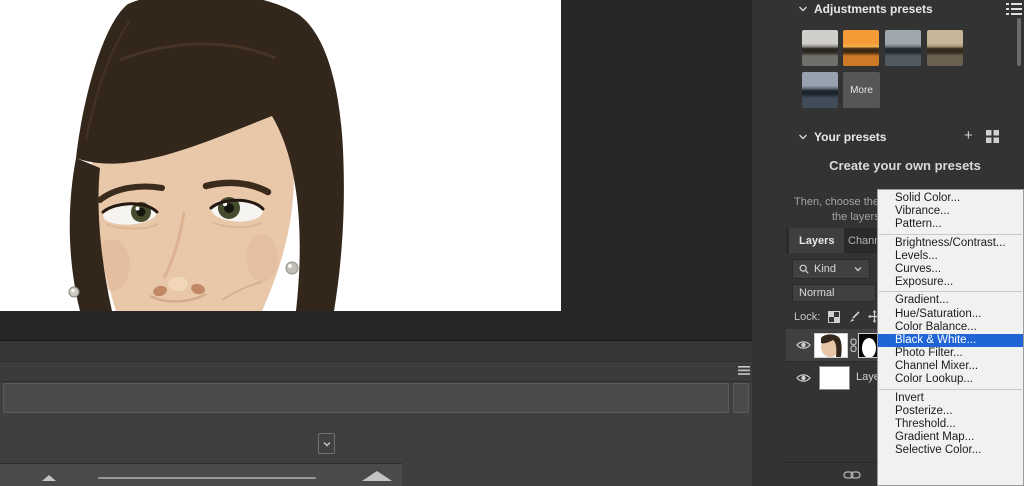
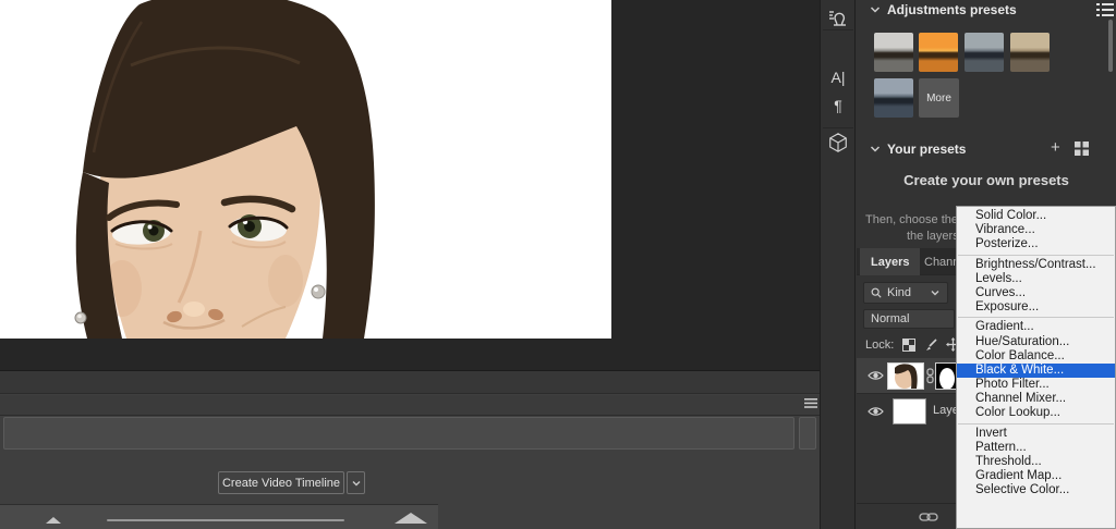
+ Create Video Timeline
+ A|
+ ¶
  Adjustments presets
  More
  Your presets
  +
  Create your own presets
  Then, choose the
  the layer
  Layers
  Kind
  Normal
  Lock:
  Solid Color...
  Vibrance...
- Pattern...
+ Posterize...
  Brightness/Contrast...
  Levels...
  Curves...
  Exposure...
  Gradient...
  Hue/Saturation...
  Color Balance...
  Black & White...
  Photo Filter...
  Channel Mixer...
  Color Lookup...
  Invert
- Posterize...
+ Pattern...
  Threshold...
  Gradient Map...
  Selective Color...
